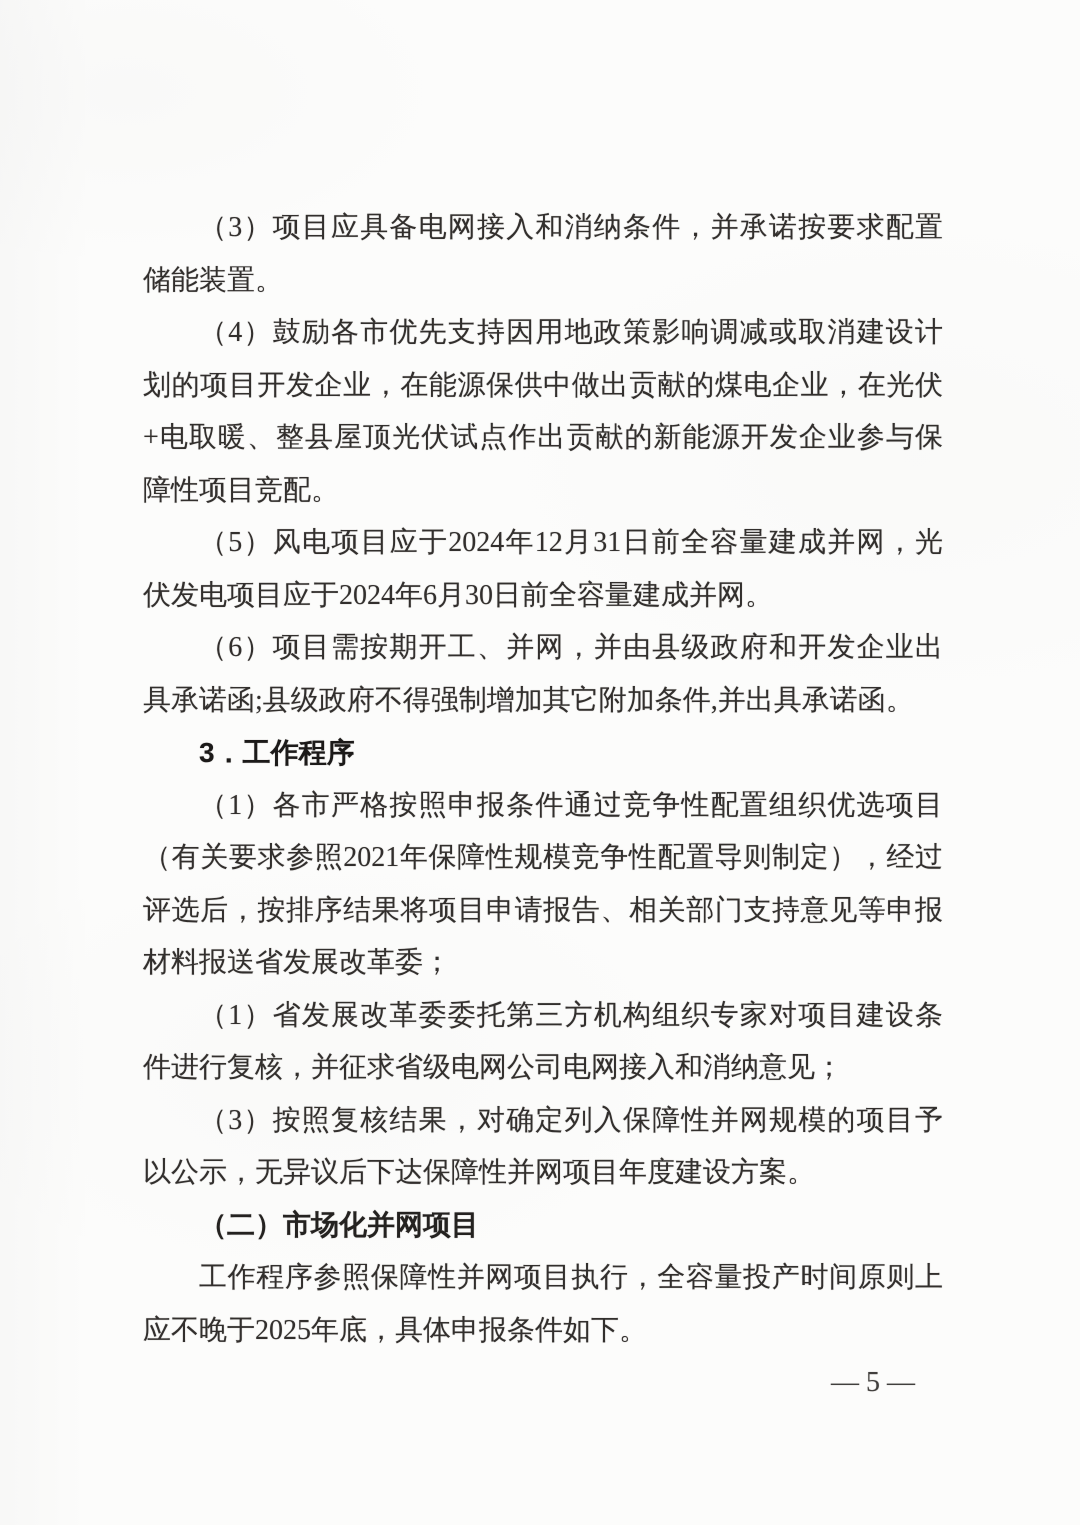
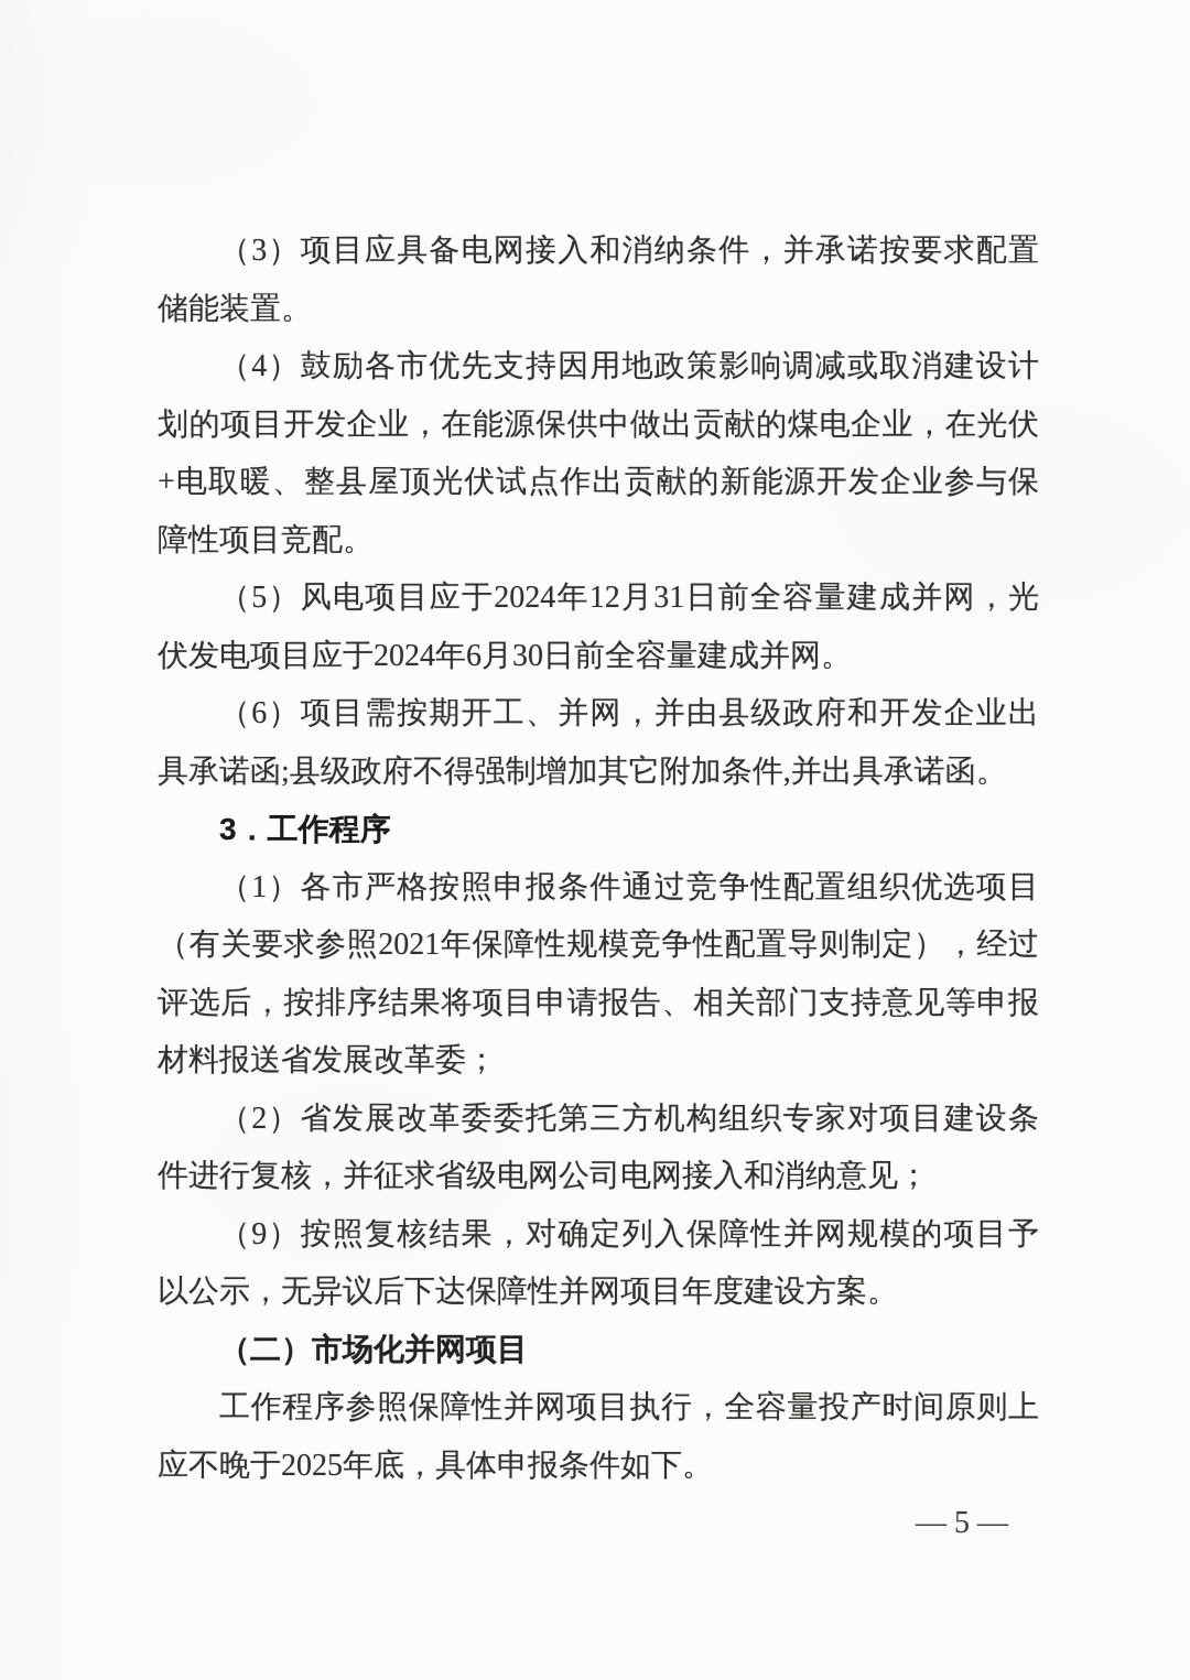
  （3）项目应具备电网接入和消纳条件，并承诺按要求配置
  储能装置。
  （4）鼓励各市优先支持因用地政策影响调减或取消建设计
  划的项目开发企业，在能源保供中做出贡献的煤电企业，在光伏
  +电取暖、整县屋顶光伏试点作出贡献的新能源开发企业参与保
  障性项目竞配。
  （5）风电项目应于2024年12月31日前全容量建成并网，光
  伏发电项目应于2024年6月30日前全容量建成并网。
  （6）项目需按期开工、并网，并由县级政府和开发企业出
  具承诺函;县级政府不得强制增加其它附加条件,并出具承诺函。
  3．工作程序
  （1）各市严格按照申报条件通过竞争性配置组织优选项目
  （有关要求参照2021年保障性规模竞争性配置导则制定），经过
  评选后，按排序结果将项目申请报告、相关部门支持意见等申报
  材料报送省发展改革委；
- （1）省发展改革委委托第三方机构组织专家对项目建设条
+ （2）省发展改革委委托第三方机构组织专家对项目建设条
  件进行复核，并征求省级电网公司电网接入和消纳意见；
- （3）按照复核结果，对确定列入保障性并网规模的项目予
+ （9）按照复核结果，对确定列入保障性并网规模的项目予
  以公示，无异议后下达保障性并网项目年度建设方案。
  （二）市场化并网项目
  工作程序参照保障性并网项目执行，全容量投产时间原则上
  应不晚于2025年底，具体申报条件如下。
  — 5 —
